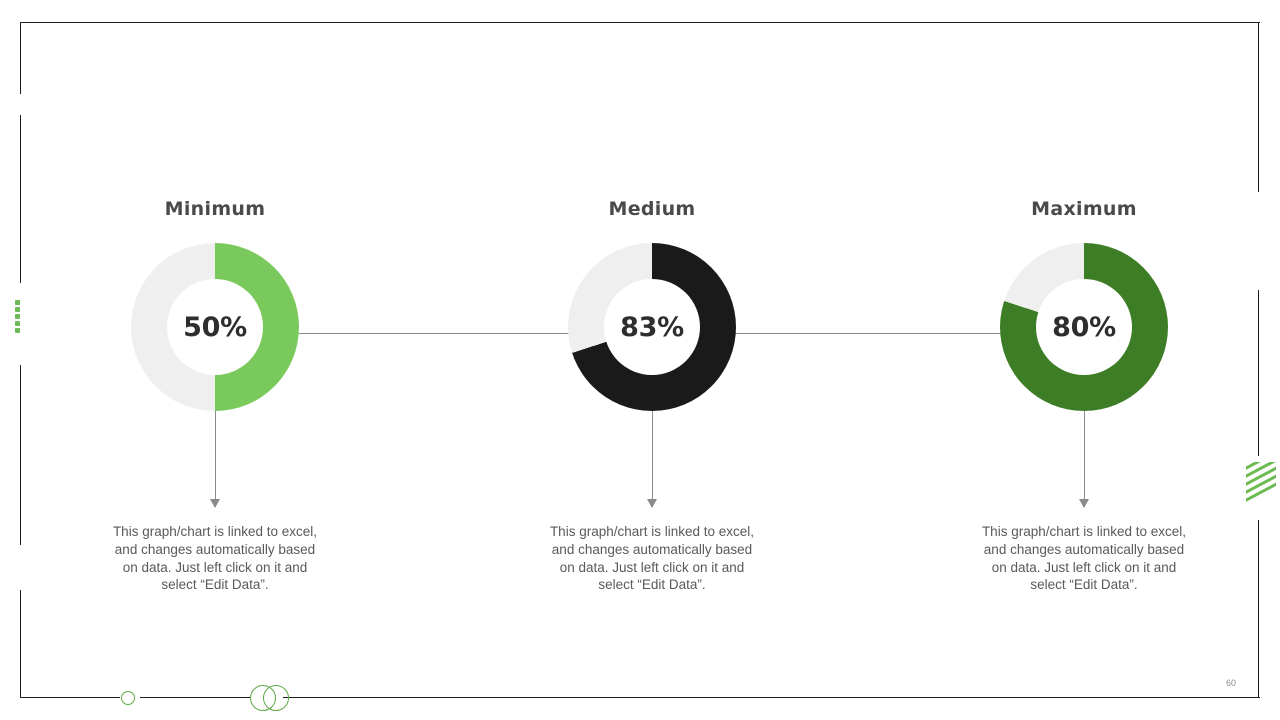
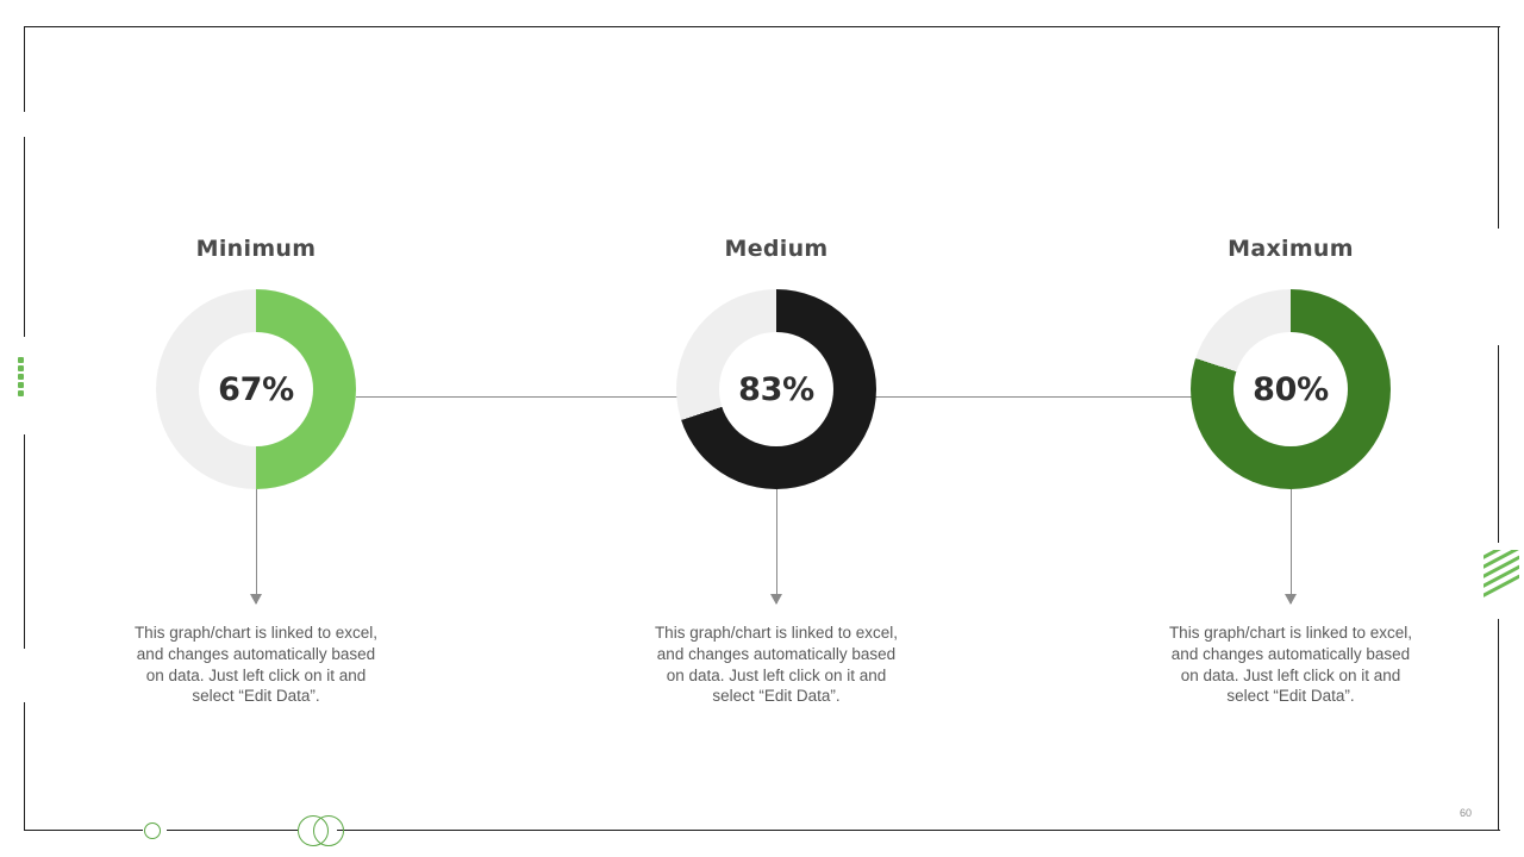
  Minimum
- 50%
+ 67%
  This graph/chart is linked to excel, and changes automatically based on data. Just left click on it and select “Edit Data”.
  Medium
  83%
  This graph/chart is linked to excel, and changes automatically based on data. Just left click on it and select “Edit Data”.
  Maximum
  80%
  This graph/chart is linked to excel, and changes automatically based on data. Just left click on it and select “Edit Data”.
  60
